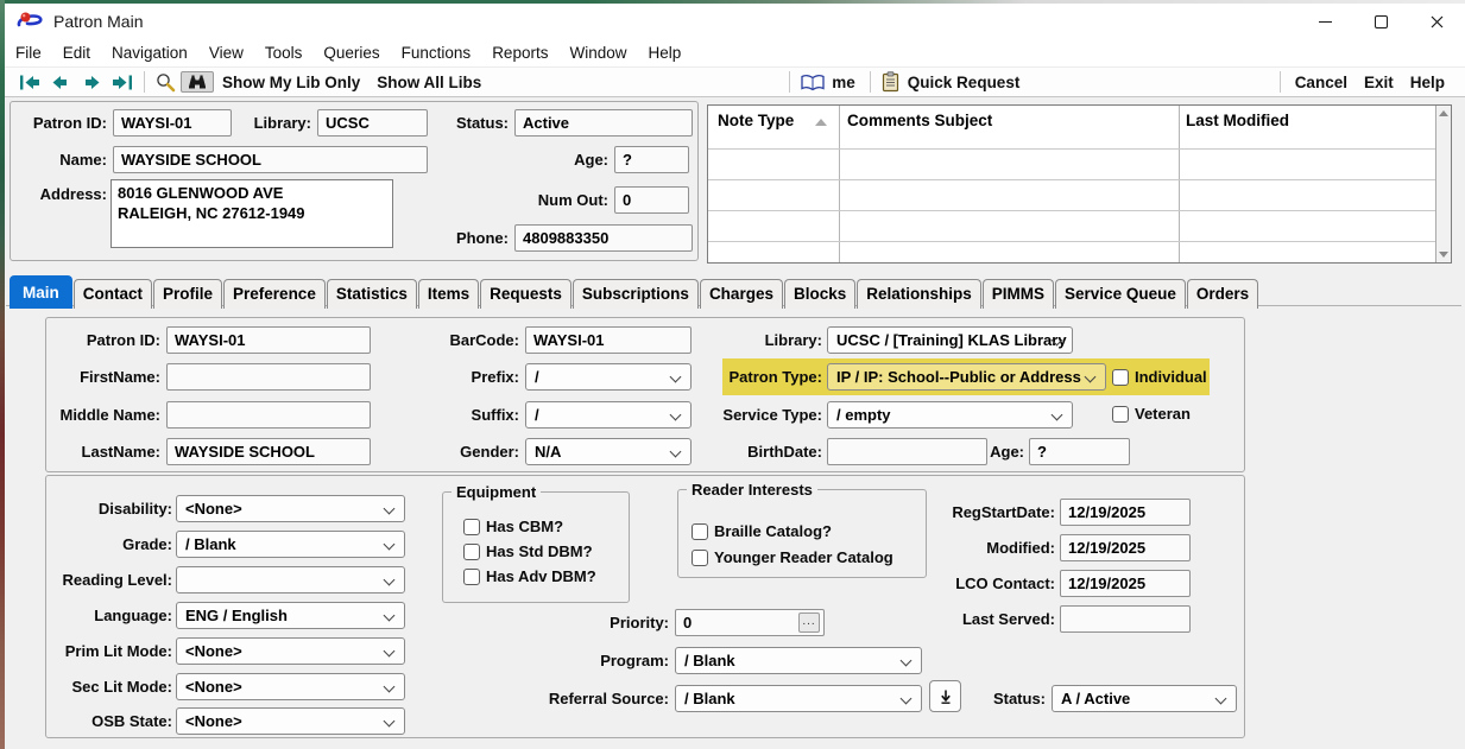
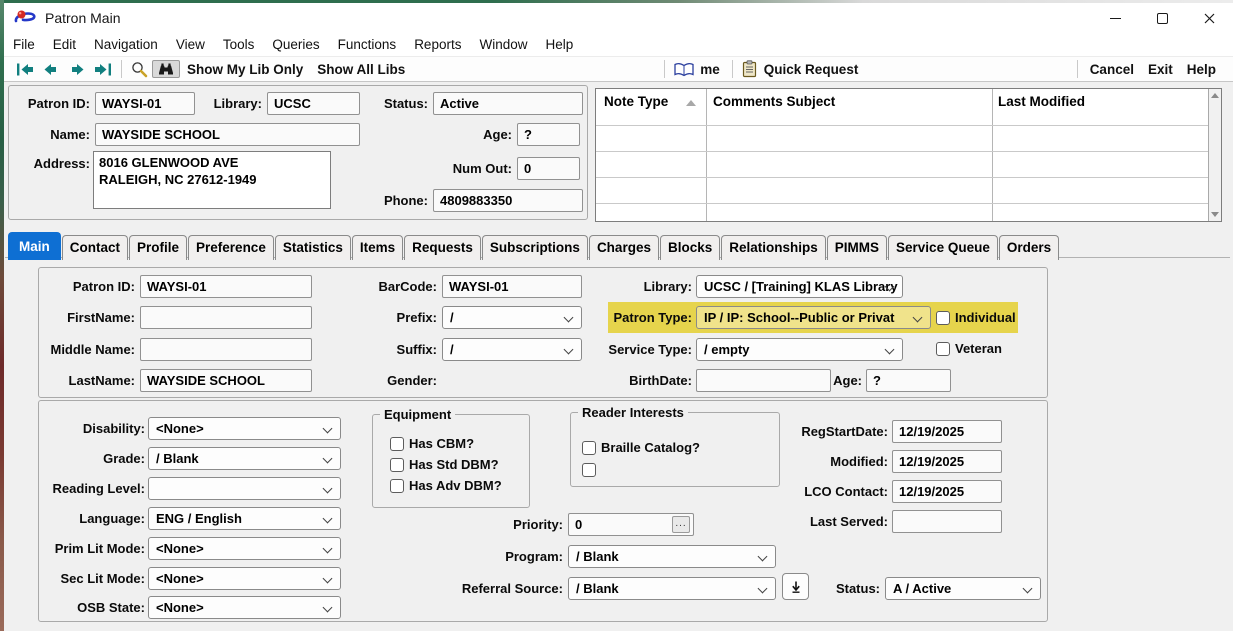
  Patron Main
  File
  Edit
  Navigation
  View
  Tools
  Queries
  Functions
  Reports
  Window
  Help
  Show My Lib Only
  Show All Libs
  me
  Quick Request
  Cancel
  Exit
  Help
  Patron ID:
  WAYSI-01
  Library:
  UCSC
  Status:
  Active
  Name:
  WAYSIDE SCHOOL
  Age:
  ?
  Address:
  8016 GLENWOOD AVE
  RALEIGH, NC 27612-1949
  Num Out:
  0
  Phone:
  4809883350
  Note Type
  Comments Subject
  Last Modified
  Main
  Contact
  Profile
  Preference
  Statistics
  Items
  Requests
  Subscriptions
  Charges
  Blocks
  Relationships
  PIMMS
  Service Queue
  Orders
  Patron ID:
  WAYSI-01
  BarCode:
  WAYSI-01
  Library:
  UCSC / [Training] KLAS Library
  FirstName:
  Prefix:
  /
  Patron Type:
- IP / IP: School--Public or Address
+ IP / IP: School--Public or Privat
  Individual
  Middle Name:
  Suffix:
  /
  Service Type:
  / empty
  Veteran
  LastName:
  WAYSIDE SCHOOL
  Gender:
- N/A
  BirthDate:
  Age:
  ?
  Disability:
  <None>
  Grade:
  / Blank
  Reading Level:
  Language:
  ENG / English
  Prim Lit Mode:
  <None>
  Sec Lit Mode:
  <None>
  OSB State:
  <None>
  Equipment
  Has CBM?
  Has Std DBM?
  Has Adv DBM?
  Reader Interests
  Braille Catalog?
- Younger Reader Catalog
  Priority:
  0
  ...
  Program:
  / Blank
  Referral Source:
  / Blank
  RegStartDate:
  12/19/2025
  Modified:
  12/19/2025
  LCO Contact:
  12/19/2025
  Last Served:
  Status:
  A / Active
